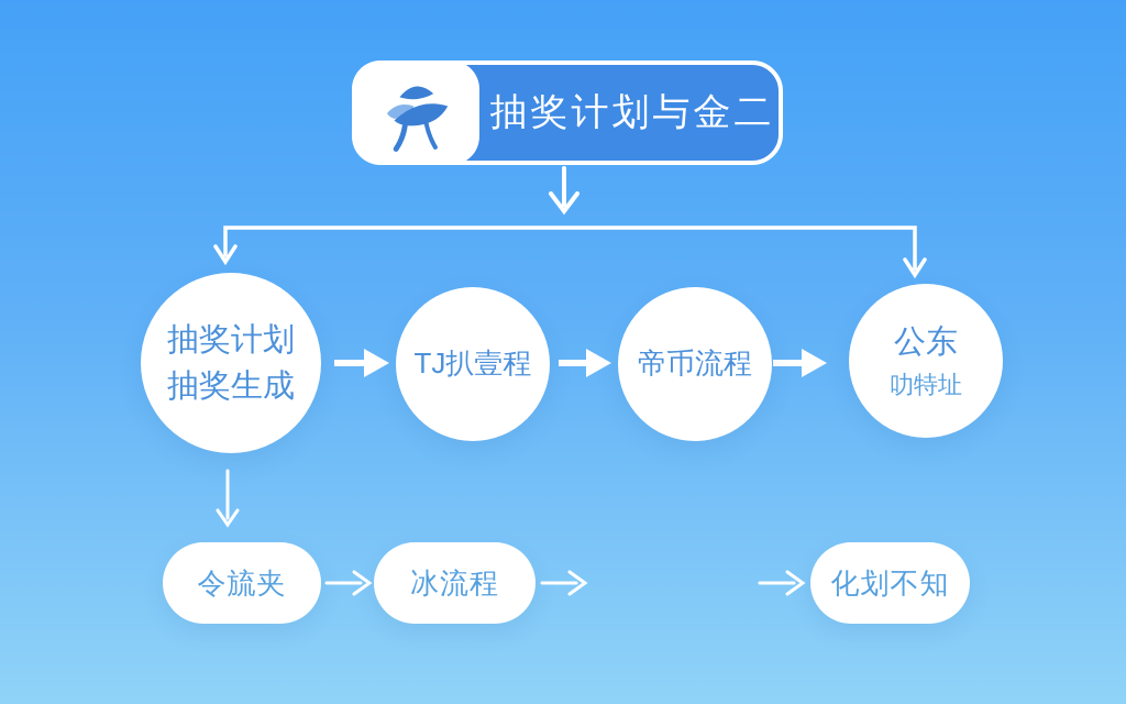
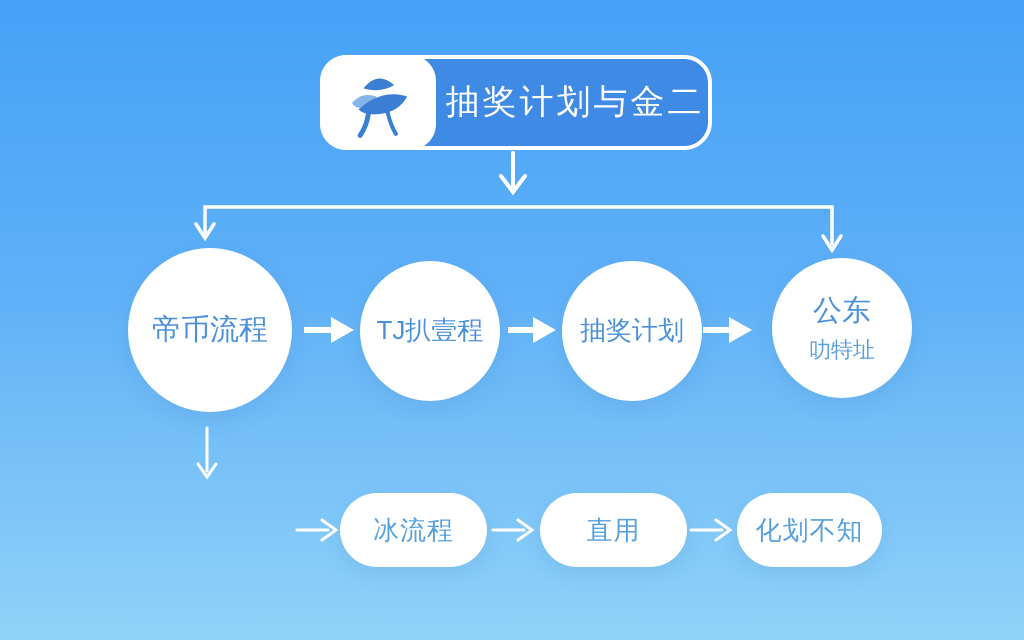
  抽奖计划与金二
- 抽奖计划
+ 帝币流程
- 抽奖生成
  TJ扒壹程
- 帝币流程
+ 抽奖计划
  公东
  叻特址
- 令旈夹
  冰流程
+ 直用
  化划不知
